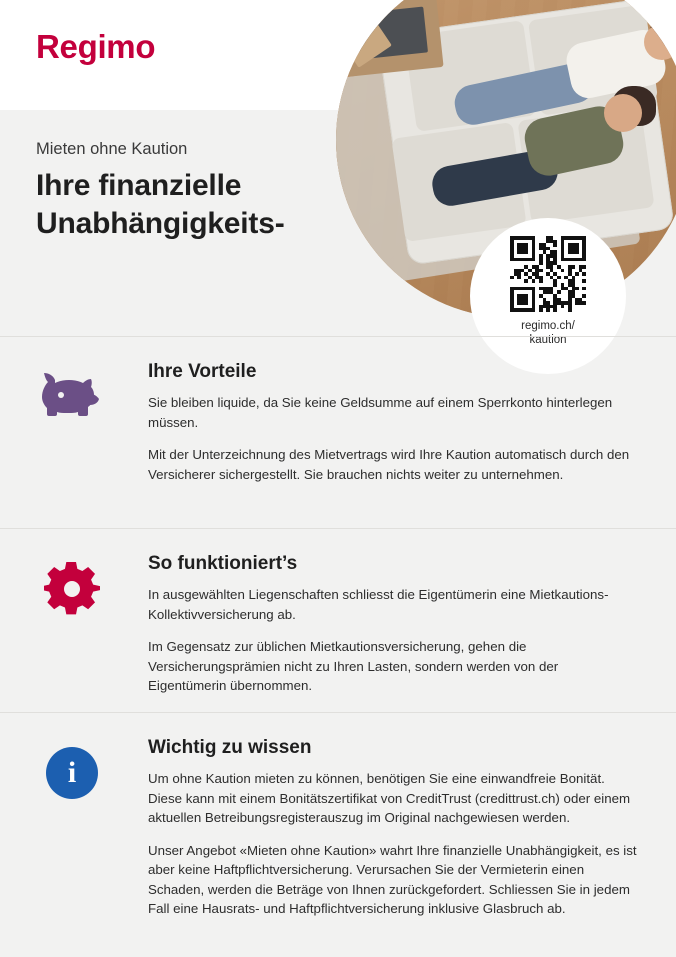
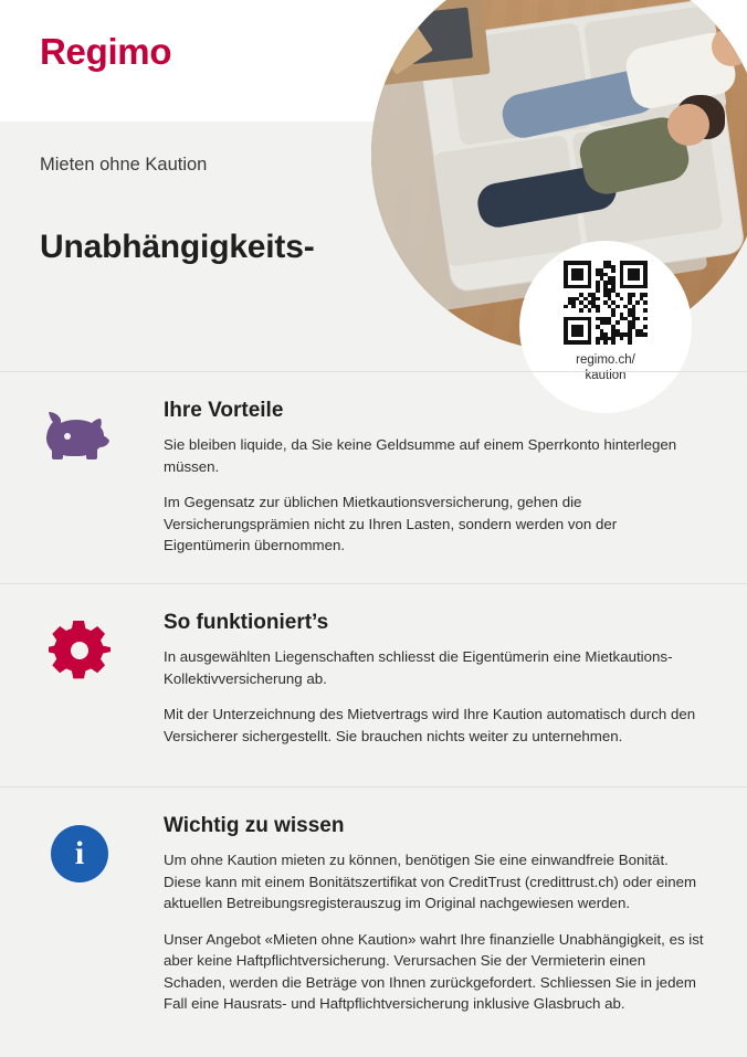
  Regimo
  regimo.ch/
  kaution
  Mieten ohne Kaution
- Ihre finanzielle
  Unabhängigkeits-
  Ihre Vorteile
  Sie bleiben liquide, da Sie keine Geldsumme auf einem Sperrkonto hinterlegen müssen.
- Mit der Unterzeichnung des Mietvertrags wird Ihre Kaution automatisch durch den Versicherer sichergestellt. Sie brauchen nichts weiter zu unternehmen.
+ Im Gegensatz zur üblichen Mietkautionsversicherung, gehen die Versicherungsprämien nicht zu Ihren Lasten, sondern werden von der Eigentümerin übernommen.
  So funktioniert’s
  In ausgewählten Liegenschaften schliesst die Eigentümerin eine Mietkautions-Kollektivversicherung ab.
- Im Gegensatz zur üblichen Mietkautionsversicherung, gehen die Versicherungsprämien nicht zu Ihren Lasten, sondern werden von der Eigentümerin übernommen.
+ Mit der Unterzeichnung des Mietvertrags wird Ihre Kaution automatisch durch den Versicherer sichergestellt. Sie brauchen nichts weiter zu unternehmen.
  i
  Wichtig zu wissen
  Um ohne Kaution mieten zu können, benötigen Sie eine einwandfreie Bonität. Diese kann mit einem Bonitätszertifikat von CreditTrust (credittrust.ch) oder einem aktuellen Betreibungsregisterauszug im Original nachgewiesen werden.
  Unser Angebot «Mieten ohne Kaution» wahrt Ihre finanzielle Unabhängigkeit, es ist aber keine Haftpflichtversicherung. Verursachen Sie der Vermieterin einen Schaden, werden die Beträge von Ihnen zurückgefordert. Schliessen Sie in jedem Fall eine Hausrats- und Haftpflichtversicherung inklusive Glasbruch ab.
